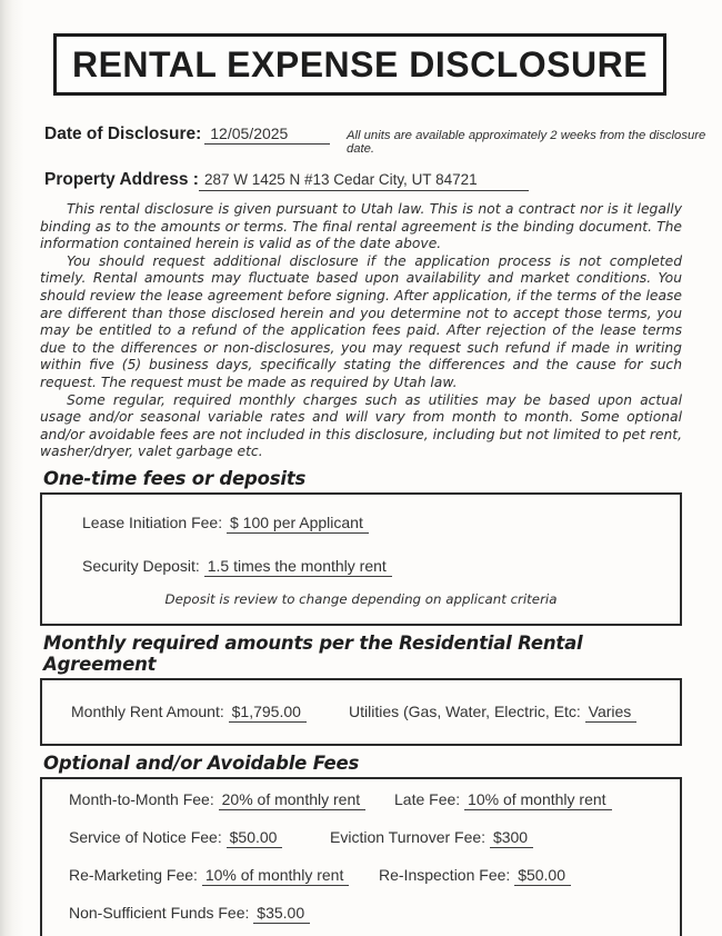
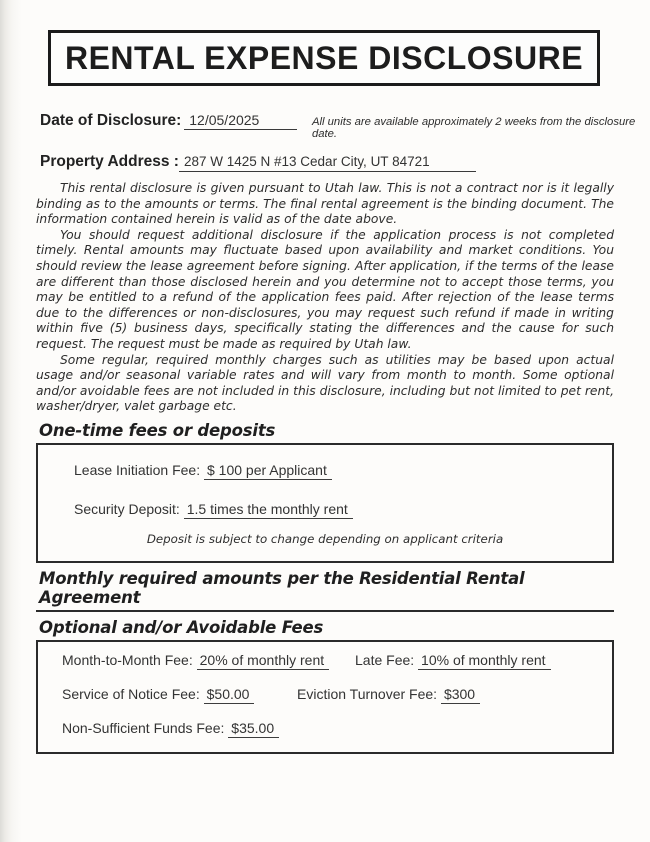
  RENTAL EXPENSE DISCLOSURE
  Date of Disclosure:
  12/05/2025
  All units are available approximately 2 weeks from the disclosure date.
  Property Address :
  287 W 1425 N #13 Cedar City, UT 84721
  This rental disclosure is given pursuant to Utah law. This is not a contract nor is it legally binding as to the amounts or terms. The final rental agreement is the binding document. The information contained herein is valid as of the date above.
  You should request additional disclosure if the application process is not completed timely. Rental amounts may fluctuate based upon availability and market conditions. You should review the lease agreement before signing. After application, if the terms of the lease are different than those disclosed herein and you determine not to accept those terms, you may be entitled to a refund of the application fees paid. After rejection of the lease terms due to the differences or non-disclosures, you may request such refund if made in writing within five (5) business days, specifically stating the differences and the cause for such request. The request must be made as required by Utah law.
  Some regular, required monthly charges such as utilities may be based upon actual usage and/or seasonal variable rates and will vary from month to month. Some optional and/or avoidable fees are not included in this disclosure, including but not limited to pet rent, washer/dryer, valet garbage etc.
  One-time fees or deposits
  Lease Initiation Fee: $ 100 per Applicant
  Security Deposit: 1.5 times the monthly rent
- Deposit is review to change depending on applicant criteria
+ Deposit is subject to change depending on applicant criteria
  Monthly required amounts per the Residential Rental Agreement
- Monthly Rent Amount: $1,795.00
- Utilities (Gas, Water, Electric, Etc: Varies
  Optional and/or Avoidable Fees
  Month-to-Month Fee: 20% of monthly rent
  Late Fee: 10% of monthly rent
  Service of Notice Fee: $50.00
  Eviction Turnover Fee: $300
- Re-Marketing Fee: 10% of monthly rent
- Re-Inspection Fee: $50.00
  Non-Sufficient Funds Fee: $35.00
